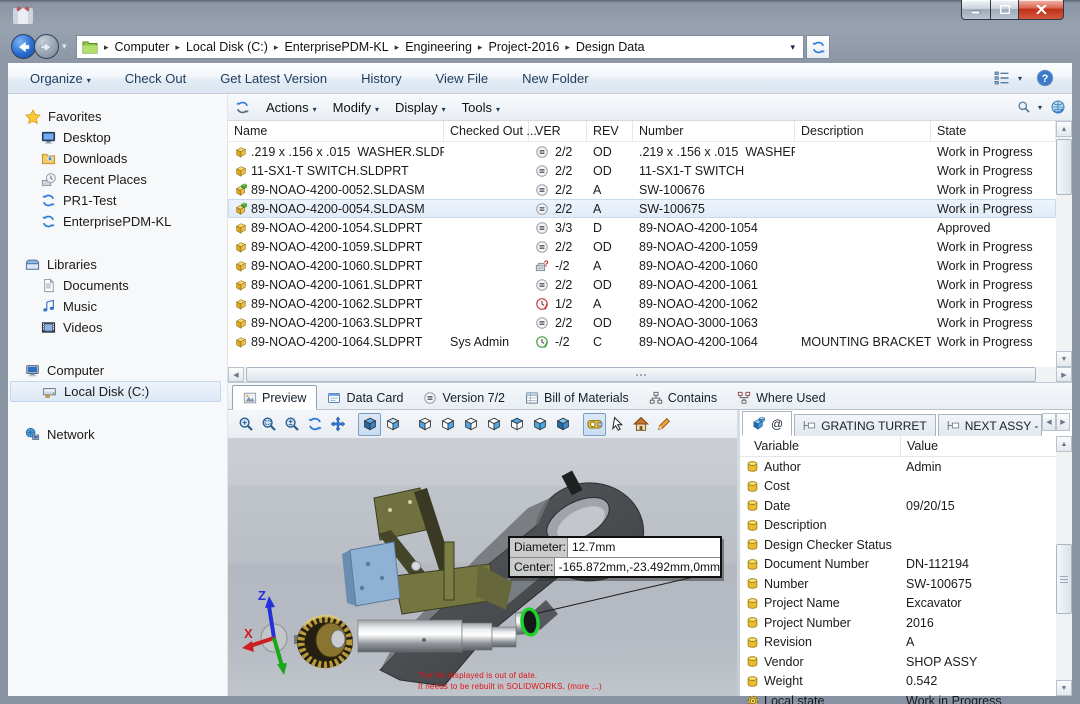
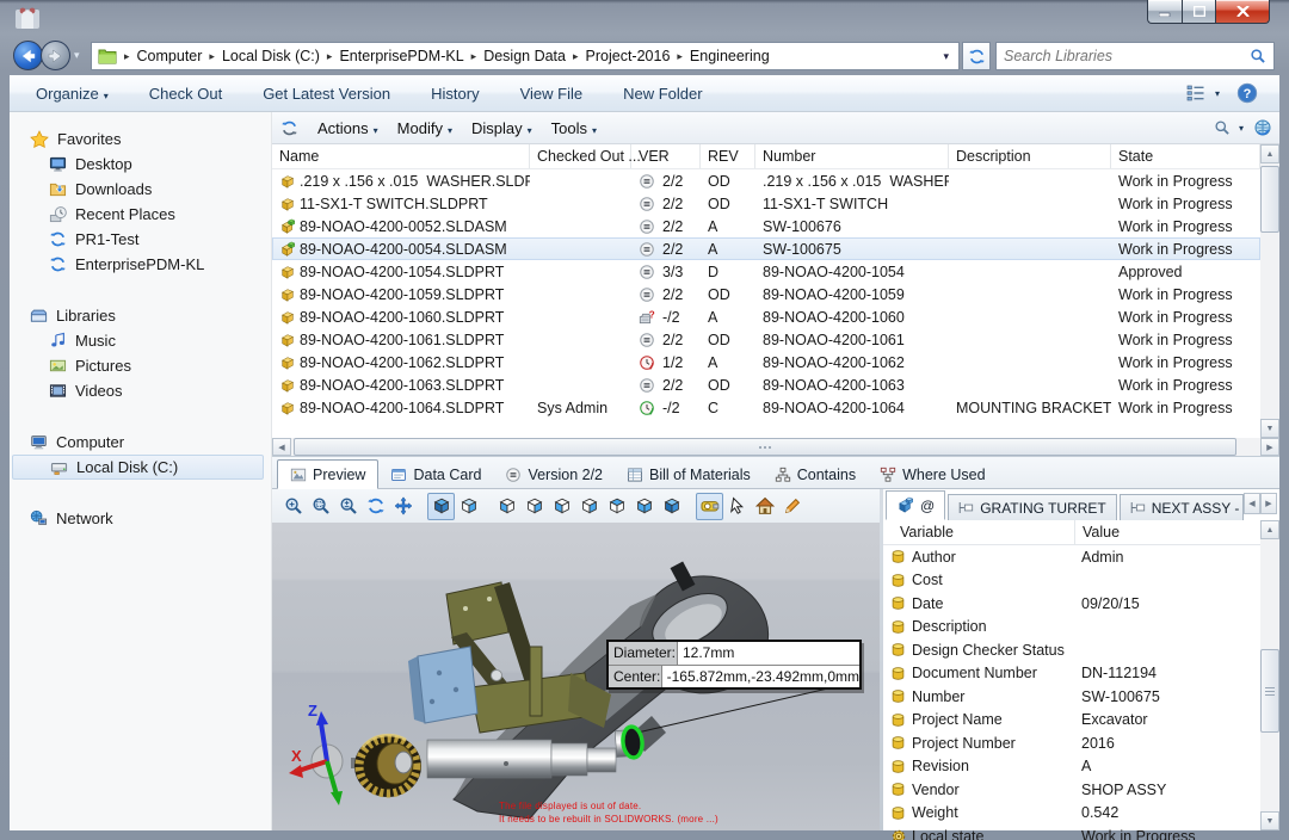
  ▾
  ▸
  Computer
  ▸
  Local Disk (C:)
  ▸
  EnterprisePDM-KL
  ▸
- Engineering
+ Design Data
  ▸
  Project-2016
  ▸
- Design Data
+ Engineering
  ▾
+ Search Libraries
  Organize ▾
  Check Out
  Get Latest Version
  History
  View File
  New Folder
  ▾
  ?
  Favorites
  Desktop
  Downloads
  Recent Places
  PR1-Test
  EnterprisePDM-KL
  Libraries
- Documents
  Music
+ Pictures
  Videos
  Computer
  Local Disk (C:)
  Network
  Actions ▾
  Modify ▾
  Display ▾
  Tools ▾
  ▾
  Name
  Checked Out .
  VER
  REV
  Number
  Description
  State
  .219 x .156 x .015 WASHER.SLDP
  2/2
  OD
  .219 x .156 x .015 WASHE
  Work in Progress
  11-SX1-T SWITCH.SLDPRT
  2/2
  OD
  11-SX1-T SWITCH
  Work in Progress
  89-NOAO-4200-0052.SLDASM
  2/2
  A
  SW-100676
  Work in Progress
  89-NOAO-4200-0054.SLDASM
  2/2
  A
  SW-100675
  Work in Progress
  89-NOAO-4200-1054.SLDPRT
  3/3
  D
  89-NOAO-4200-1054
  Approved
  89-NOAO-4200-1059.SLDPRT
  2/2
  OD
  89-NOAO-4200-1059
  Work in Progress
  89-NOAO-4200-1060.SLDPRT
  ?
  -/2
  A
  89-NOAO-4200-1060
  Work in Progress
  89-NOAO-4200-1061.SLDPRT
  2/2
  OD
  89-NOAO-4200-1061
  Work in Progress
  89-NOAO-4200-1062.SLDPRT
  1/2
  A
  89-NOAO-4200-1062
  Work in Progress
  89-NOAO-4200-1063.SLDPRT
  2/2
  OD
- 89-NOAO-3000-1063
+ 89-NOAO-4200-1063
  Work in Progress
  89-NOAO-4200-1064.SLDPRT
  Sys Admin
  -/2
  C
  89-NOAO-4200-1064
  MOUNTING BRACKET
  Work in Progress
  Preview
  Data Card
- Version 7/2
+ Version 2/2
  Bill of Materials
  Contains
  Where Used
  Diameter:
  12.7mm
  Center:
  -165.872mm,-23.492mm,0mm
  The file displayed is out of date.
  It needs to be rebuilt in SOLIDWORKS. (more ...)
  Z
  X
  @
  GRATING TURRET
  NEXT ASSY -
  Variable
  Value
  Author
  Admin
  Cost
  Date
  09/20/15
  Description
  Design Checker Status
  Document Number
  DN-112194
  Number
  SW-100675
  Project Name
  Excavator
  Project Number
  2016
  Revision
  A
  Vendor
  SHOP ASSY
  Weight
  0.542
  Local state
  Work in Progress
